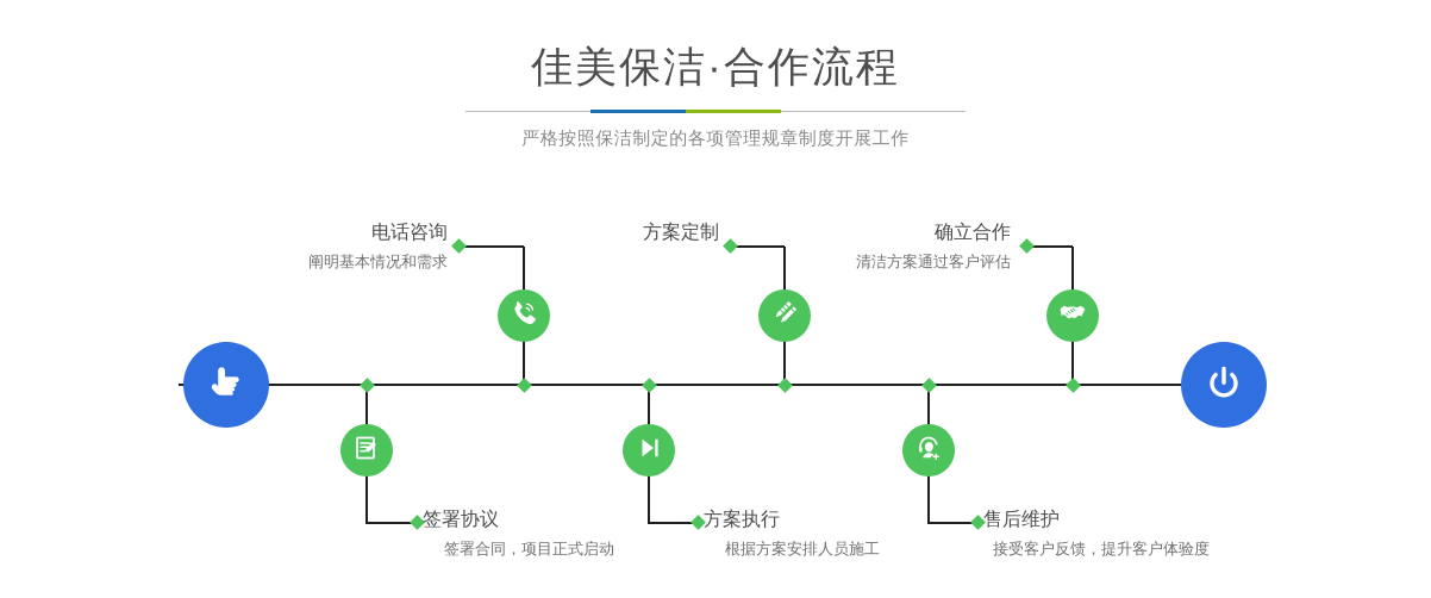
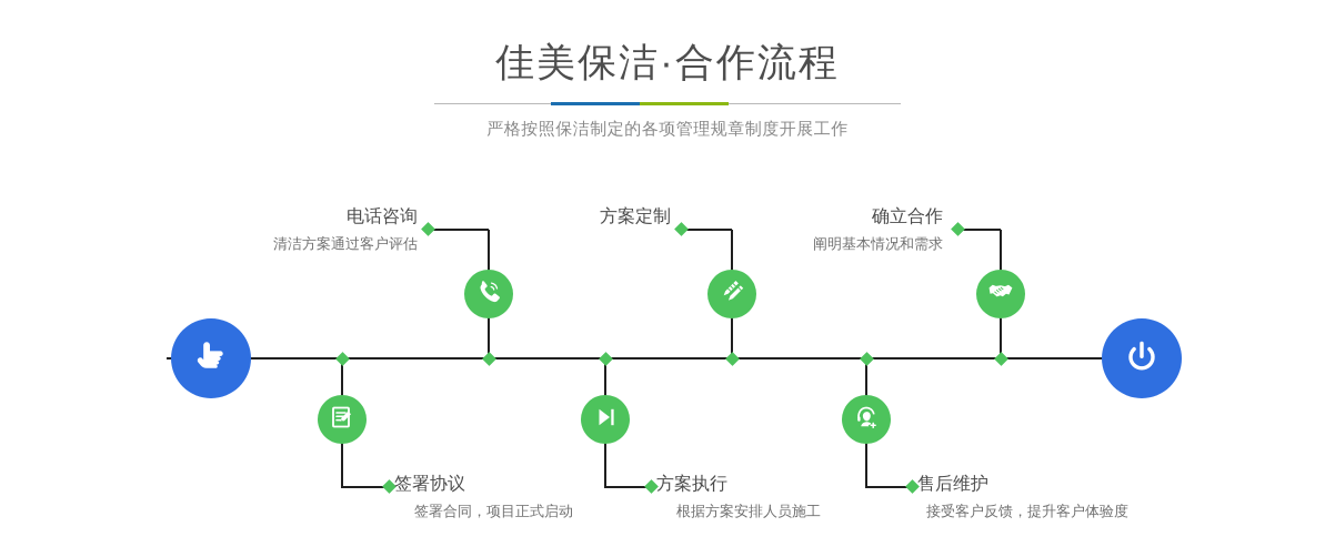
  佳美保洁·合作流程
  严格按照保洁制定的各项管理规章制度开展工作
  电话咨询
- 阐明基本情况和需求
+ 清洁方案通过客户评估
  签署协议
  签署合同，项目正式启动
  方案定制
  方案执行
  根据方案安排人员施工
  确立合作
- 清洁方案通过客户评估
+ 阐明基本情况和需求
  售后维护
  接受客户反馈，提升客户体验度
